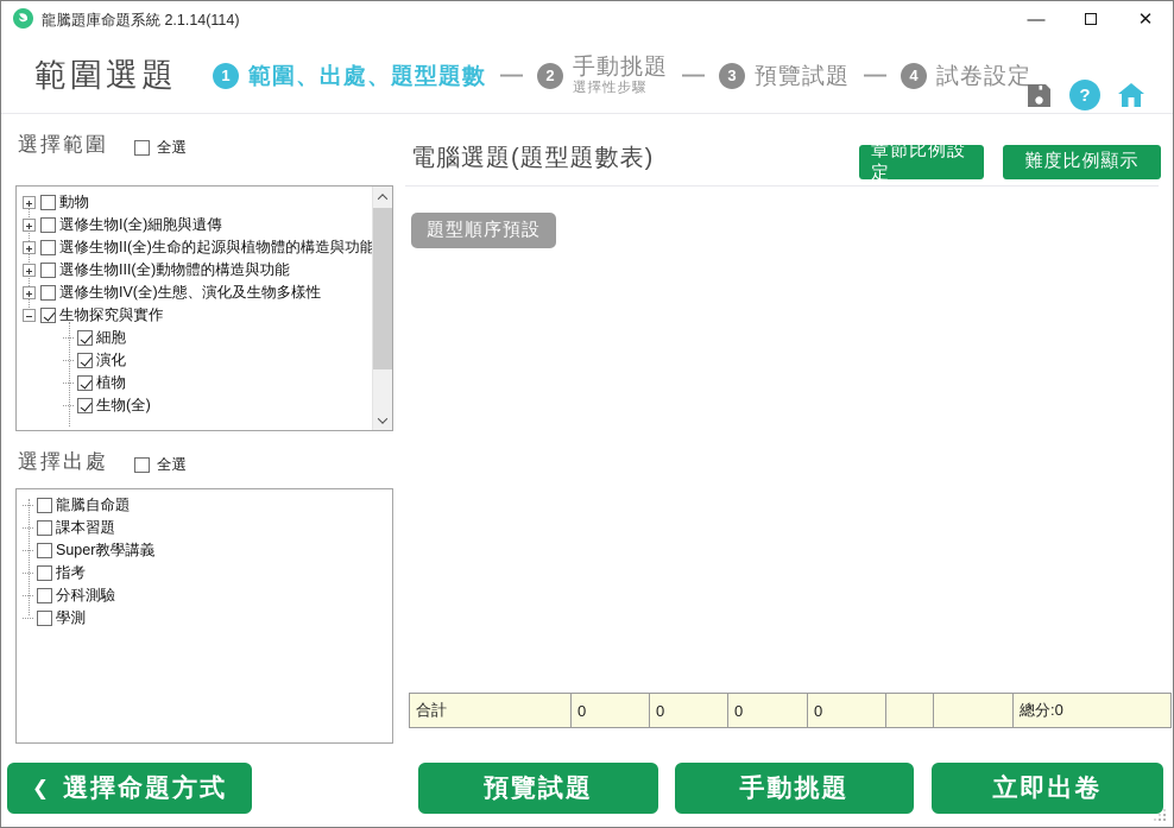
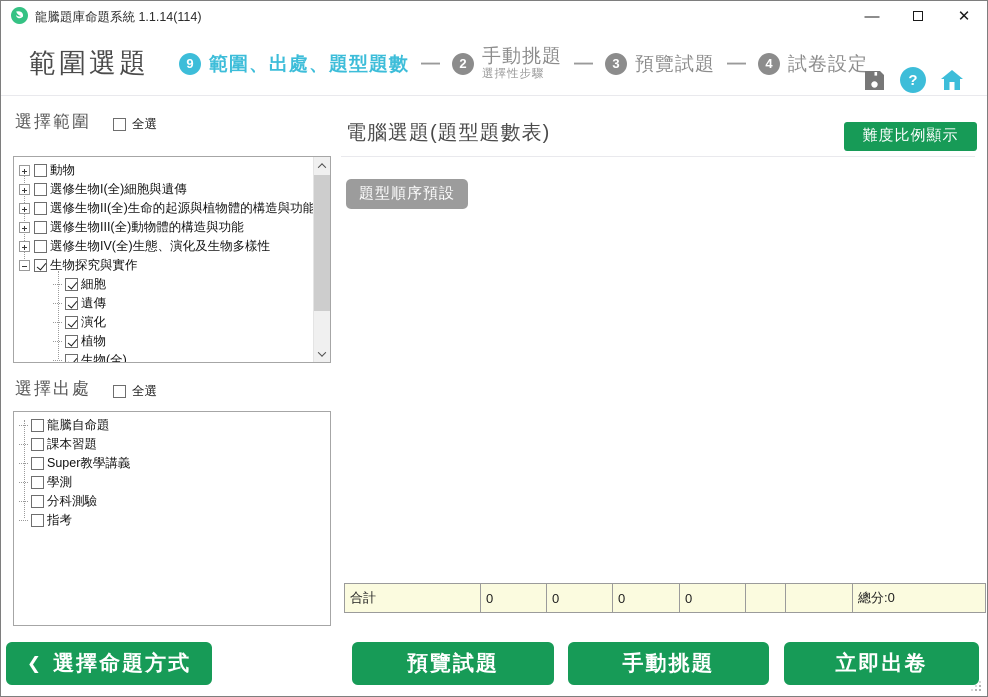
- 龍騰題庫命題系統 2.1.14(114)
+ 龍騰題庫命題系統 1.1.14(114)
  —
  ✕
  範圍選題
- 1
+ 9
  範圍、出處、題型題數
  —
  2
  手動挑題
  選擇性步驟
  —
  3
  預覽試題
  —
  4
  試卷設定
  ?
  選擇範圍
  全選
  動物
  選修生物I(全)細胞與遺傳
  選修生物II(全)生命的起源與植物體的構造與功能
  選修生物III(全)動物體的構造與功能
  選修生物IV(全)生態、演化及生物多樣性
  生物探究與實作
  細胞
+ 遺傳
  演化
  植物
  生物(全)
  選擇出處
  全選
  龍騰自命題
  課本習題
  Super教學講義
- 指考
+ 學測
  分科測驗
- 學測
+ 指考
  電腦選題(題型題數表)
- 章節比例設定
  難度比例顯示
  題型順序預設
  合計
  0
  0
  0
  0
  總分:0
  ❮
  選擇命題方式
  預覽試題
  手動挑題
  立即出卷
